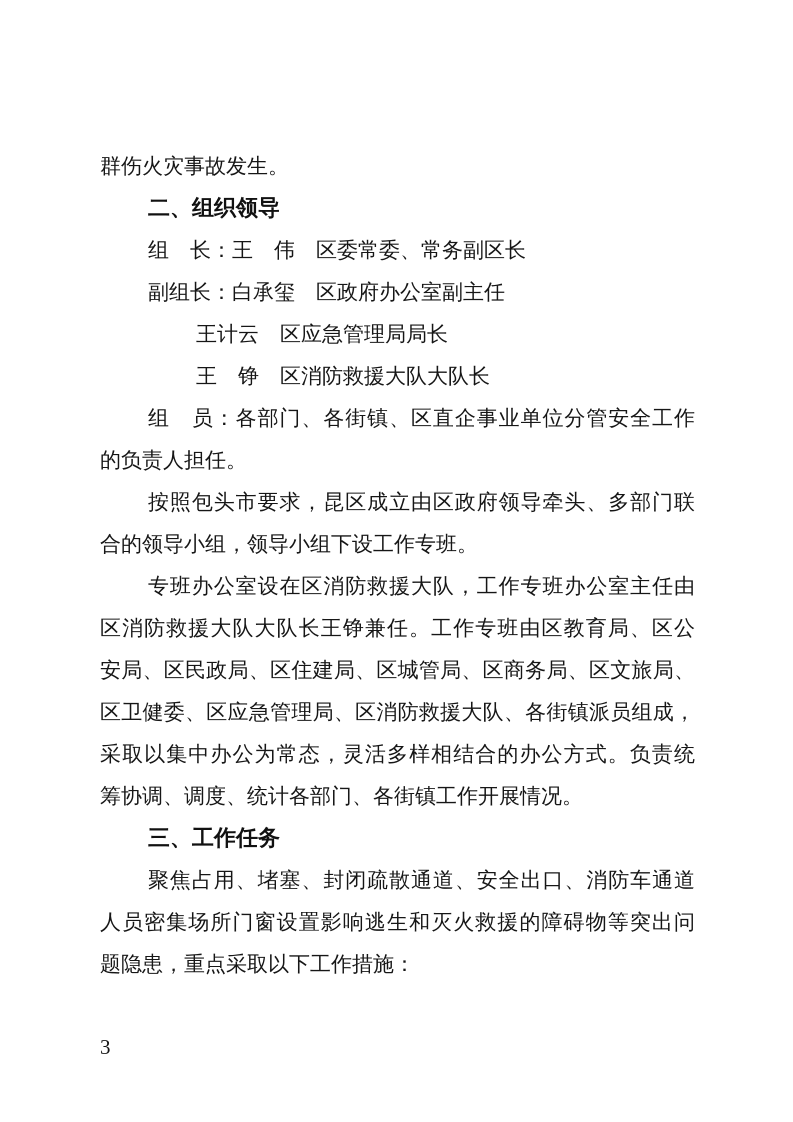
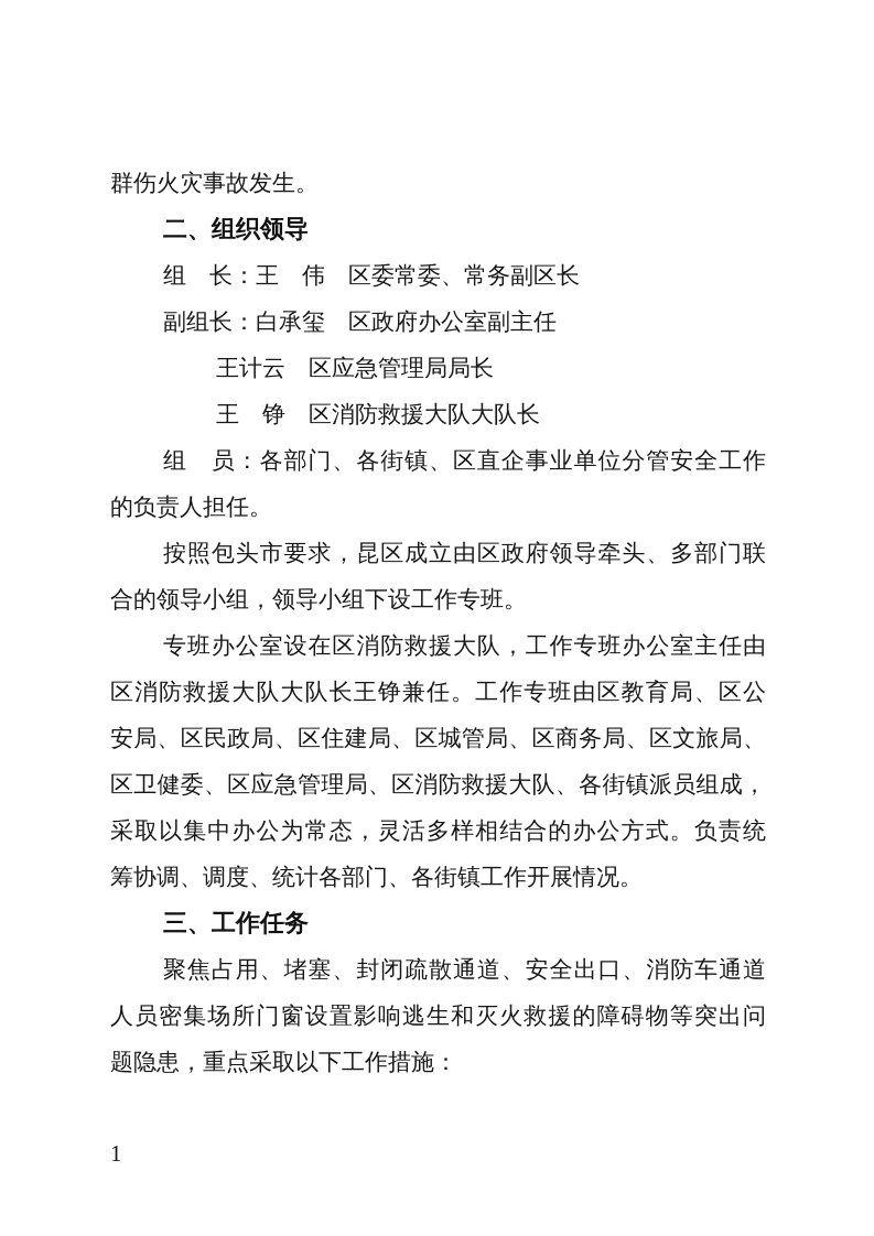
  群伤火灾事故发生。
  二、组织领导
  组 长：王 伟 区委常委、常务副区长
  副组长：白承玺 区政府办公室副主任
  王计云 区应急管理局局长
  王 铮 区消防救援大队大队长
  组 员：各部门、各街镇、区直企事业单位分管安全工作
  的负责人担任。
  按照包头市要求，昆区成立由区政府领导牵头、多部门联
  合的领导小组，领导小组下设工作专班。
  专班办公室设在区消防救援大队，工作专班办公室主任由
  区消防救援大队大队长王铮兼任。工作专班由区教育局、区公
  安局、区民政局、区住建局、区城管局、区商务局、区文旅局、
  区卫健委、区应急管理局、区消防救援大队、各街镇派员组成，
  采取以集中办公为常态，灵活多样相结合的办公方式。负责统
  筹协调、调度、统计各部门、各街镇工作开展情况。
  三、工作任务
  聚焦占用、堵塞、封闭疏散通道、安全出口、消防车通道
  人员密集场所门窗设置影响逃生和灭火救援的障碍物等突出问
  题隐患，重点采取以下工作措施：
- 3
+ 1
